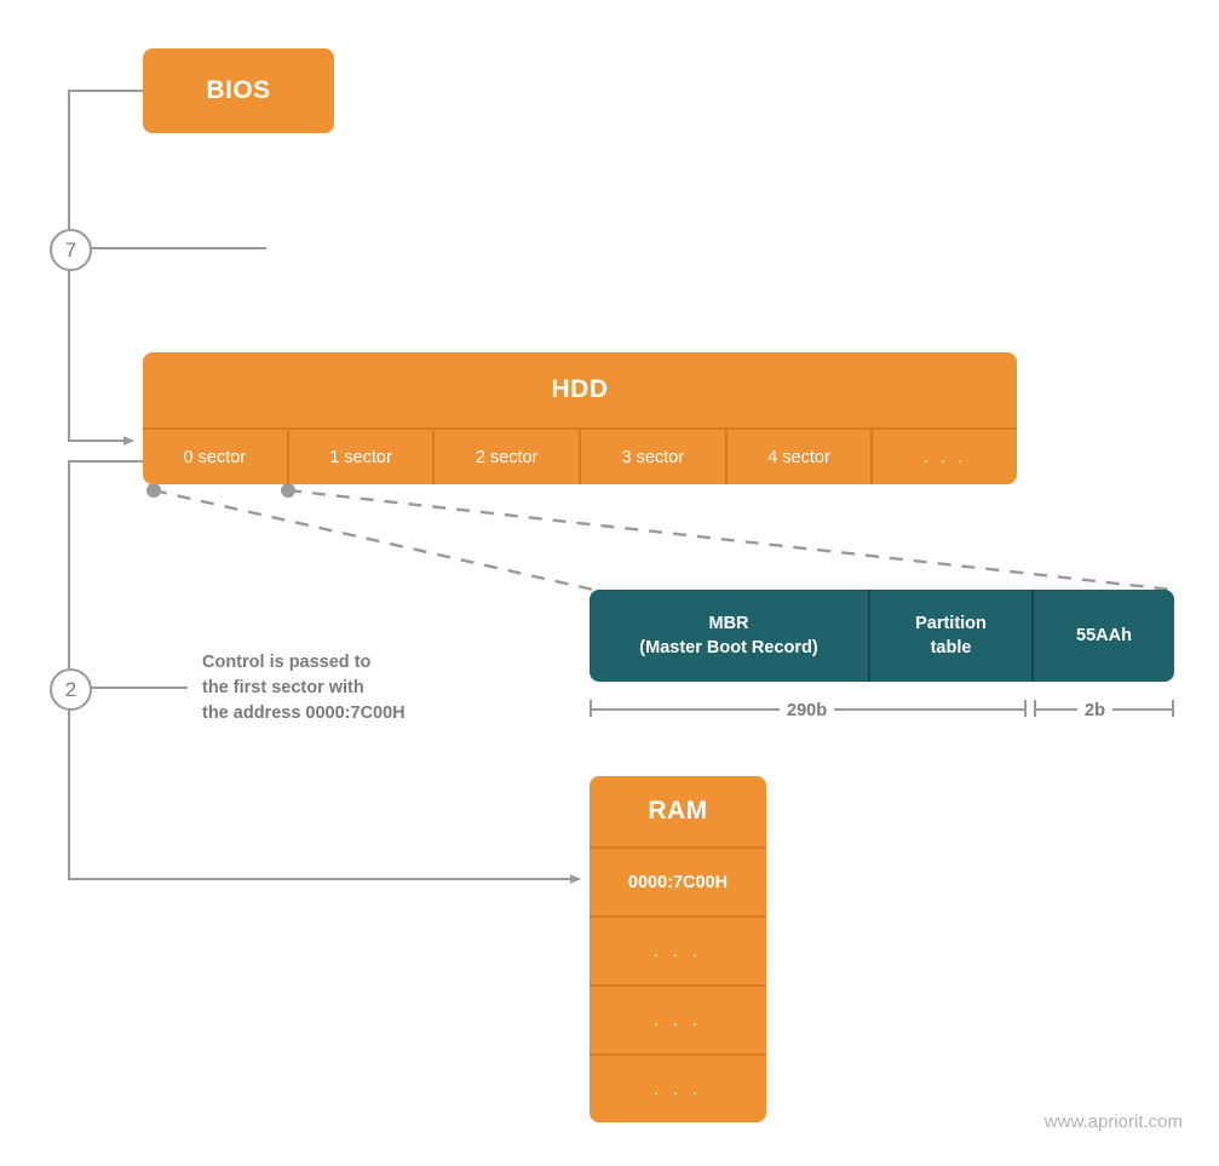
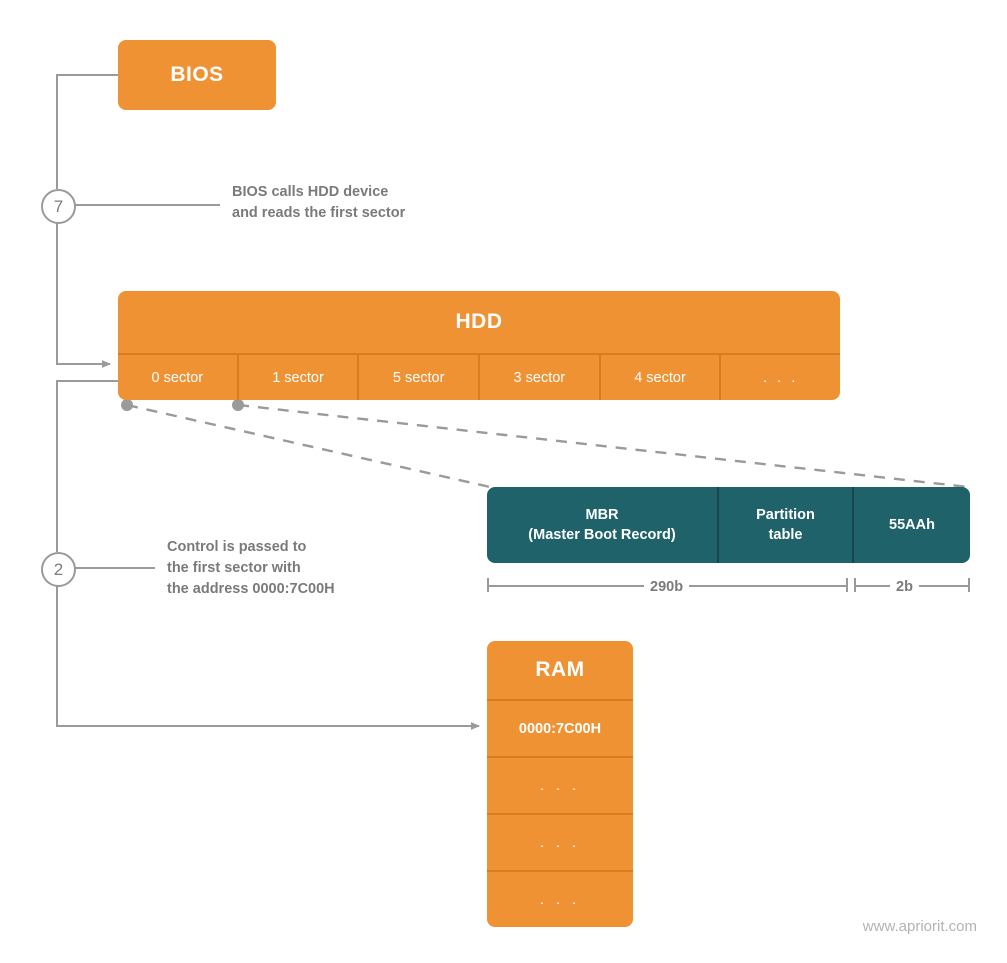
  BIOS
  7
+ BIOS calls HDD device
+ and reads the first sector
  2
  Control is passed to
  the first sector with
  the address 0000:7C00H
  HDD
  0 sector
  1 sector
- 2 sector
+ 5 sector
  3 sector
  4 sector
  . . .
  MBR
  (Master Boot Record)
  Partition
  table
  55AAh
  290b
  2b
  RAM
  0000:7C00H
  . . .
  . . .
  . . .
  www.apriorit.com
